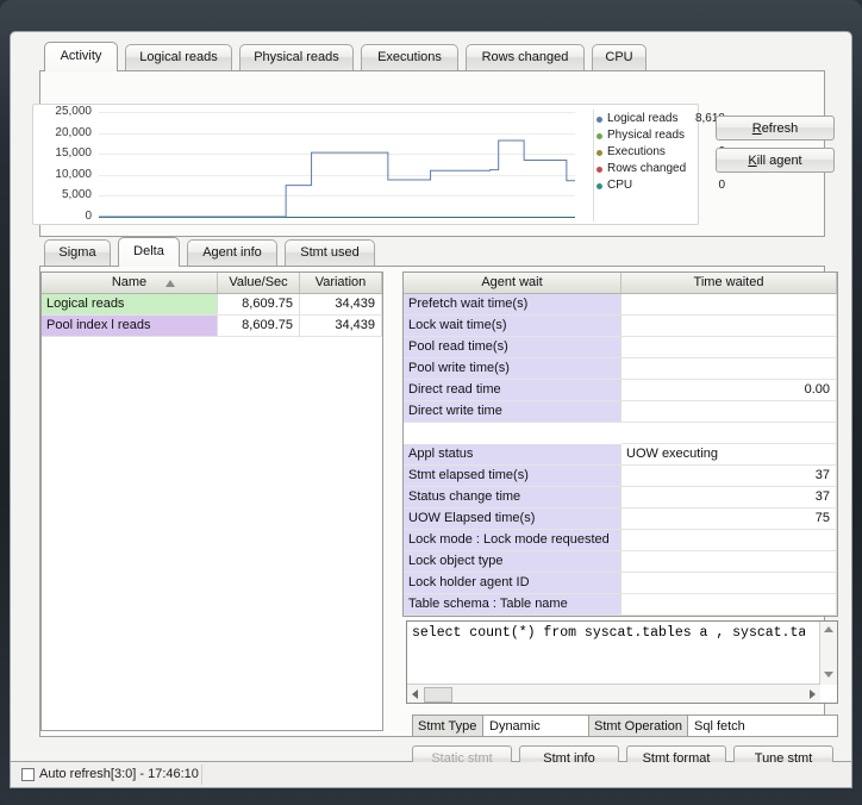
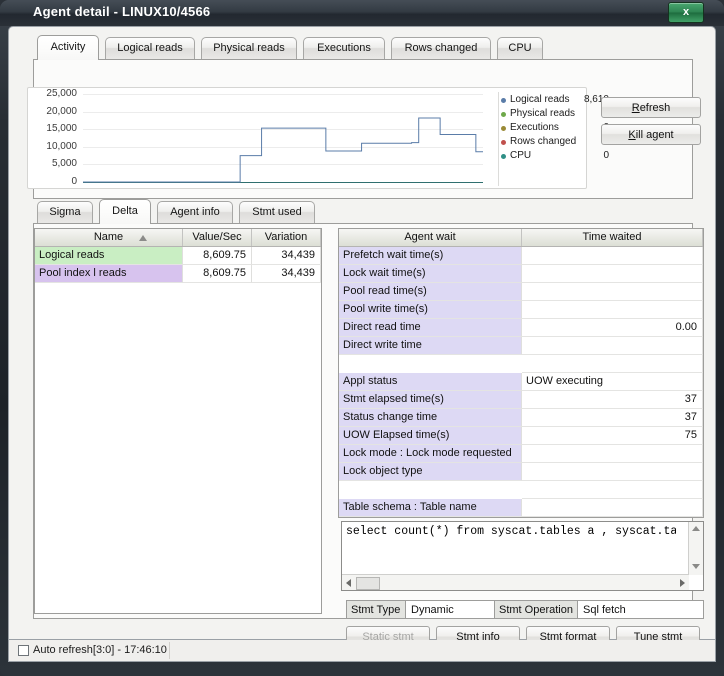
+ Agent detail - LINUX10/4566
+ x
  Activity
  Logical reads
  Physical reads
  Executions
  Rows changed
  CPU
  25,000
  20,000
  15,000
  10,000
  5,000
  0
  Logical reads
  Physical reads
  Executions
  Rows changed
  CPU
  0
  Refresh
  Kill agent
  Sigma
  Delta
  Agent info
  Stmt used
  Name
  Value/Sec
  Variation
  Logical reads
  8,609.75
  34,439
  Pool index l reads
  8,609.75
  34,439
  Agent wait
  Time waited
  Prefetch wait time(s)
  Lock wait time(s)
  Pool read time(s)
  Pool write time(s)
  Direct read time
  0.00
  Direct write time
  Appl status
  UOW executing
  Stmt elapsed time(s)
  37
  Status change time
  37
  UOW Elapsed time(s)
  75
  Lock mode : Lock mode requested
  Lock object type
- Lock holder agent ID
  Table schema : Table name
  select count(*) from syscat.tables a , syscat.ta
  Stmt Type
  Dynamic
  Stmt Operation
  Sql fetch
  Static stmt
  Stmt info
  Stmt format
  Tune stmt
  Auto refresh[3:0] - 17:46:10
